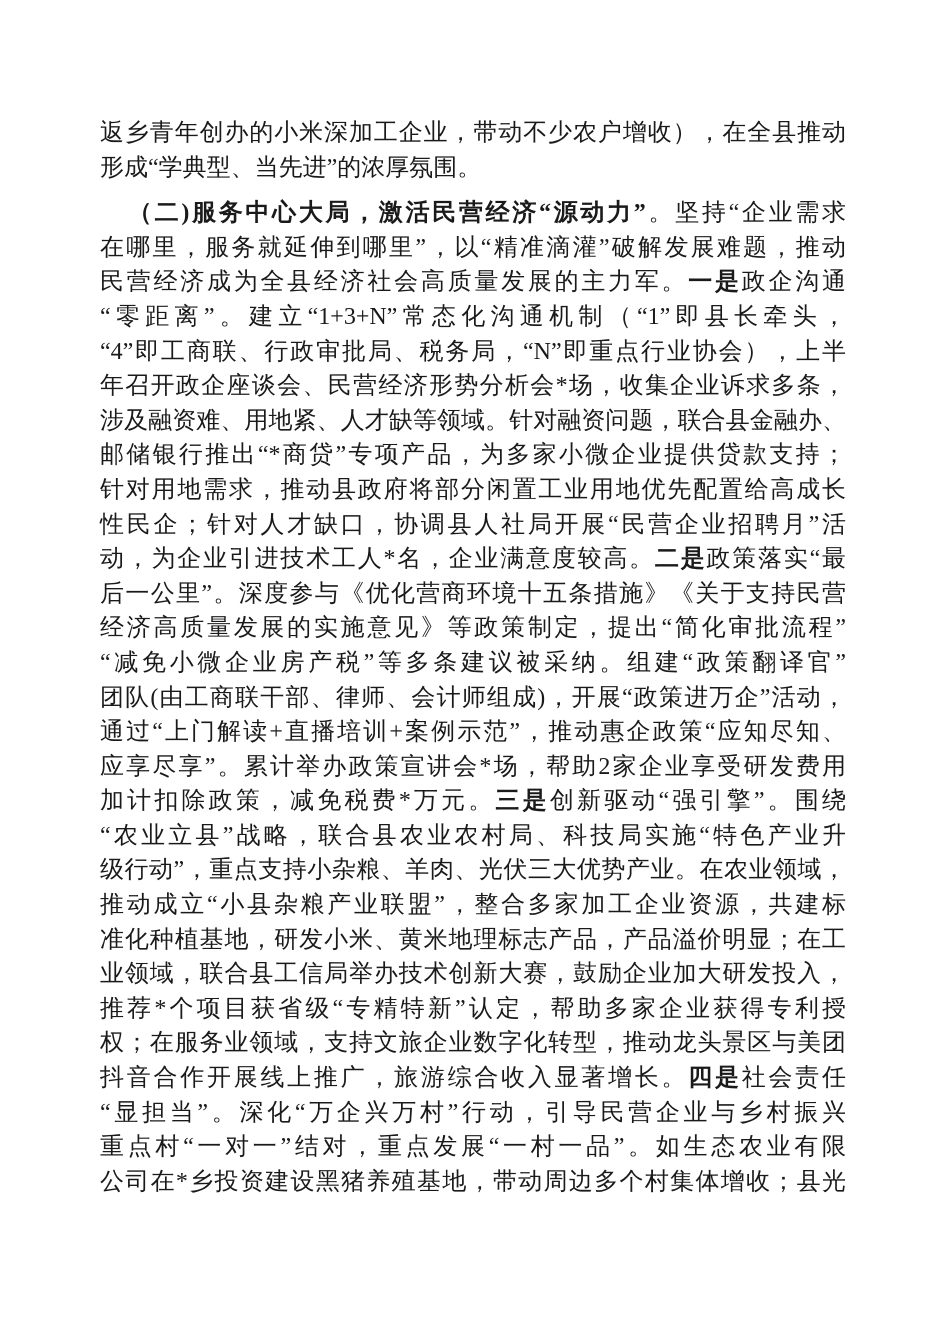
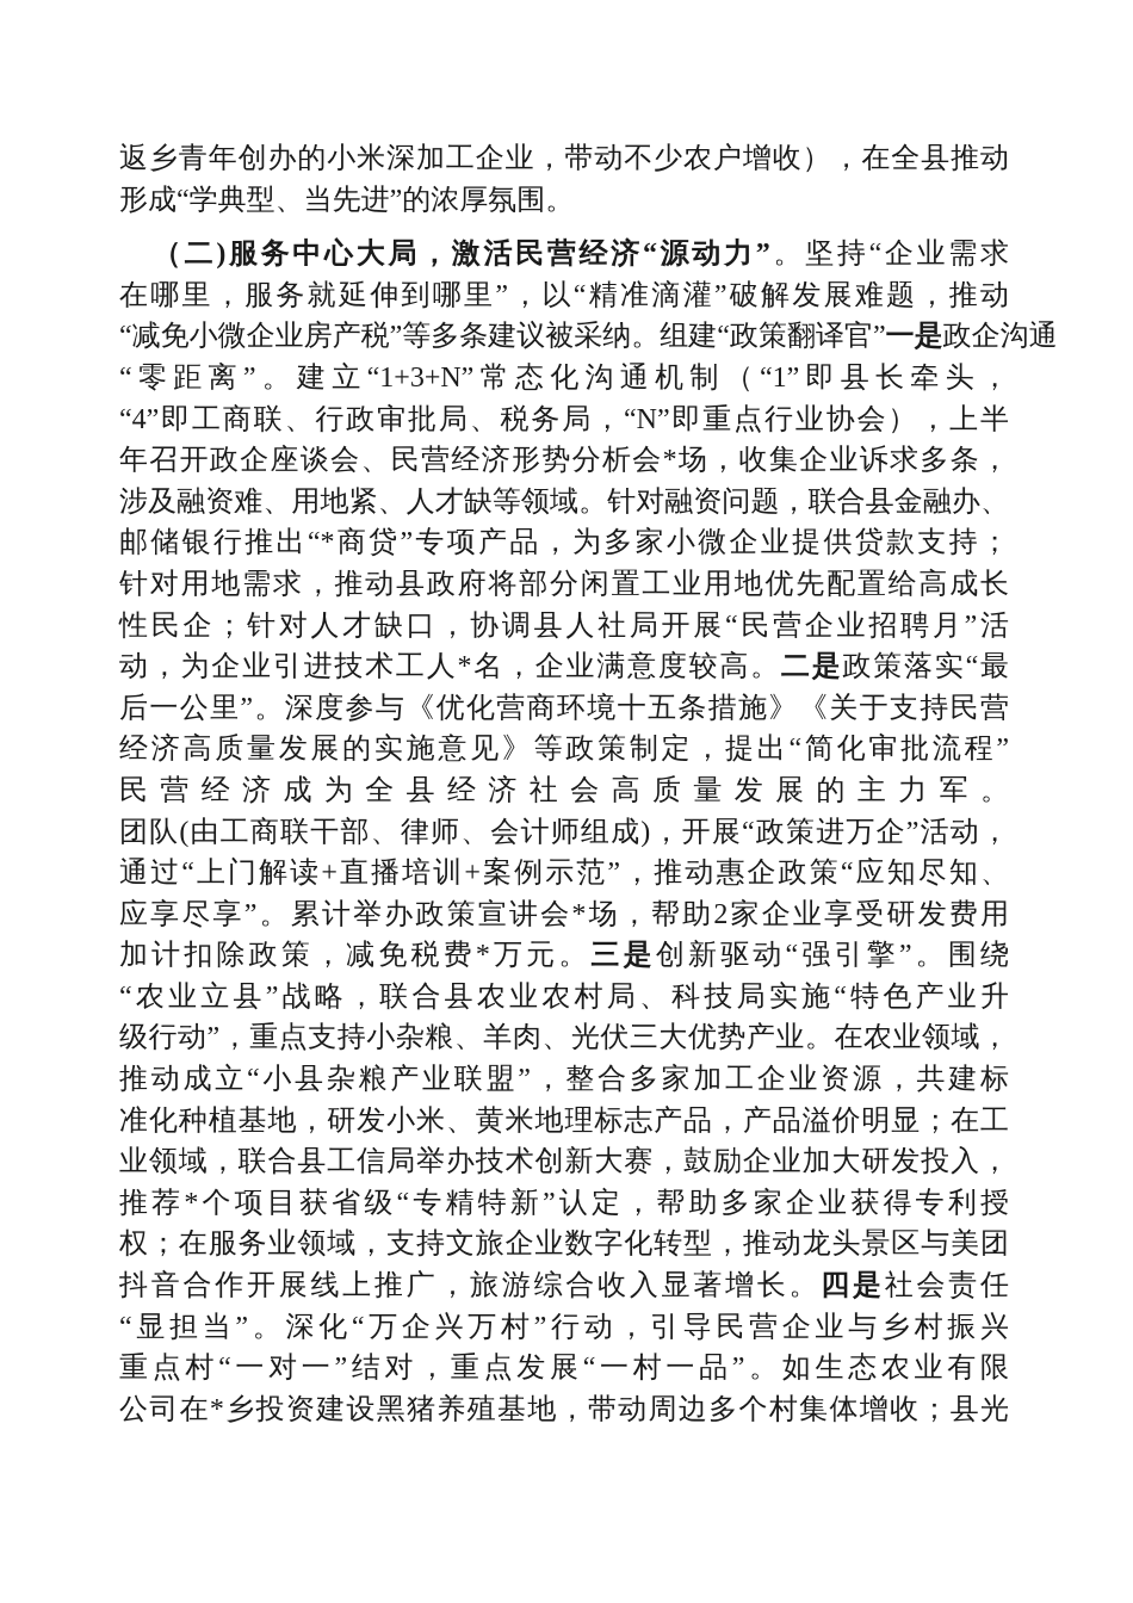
  返乡青年创办的小米深加工企业，带动不少农户增收），在全县推动
  形成“学典型、当先进”的浓厚氛围。
  （二)服务中心大局，激活民营经济“源动力”。坚持“企业需求
  在哪里，服务就延伸到哪里”，以“精准滴灌”破解发展难题，推动
- 民营经济成为全县经济社会高质量发展的主力军。一是政企沟通
+ “减免小微企业房产税”等多条建议被采纳。组建“政策翻译官”一是政企沟通
  “零距离”。建立“1+3+N”常态化沟通机制（“1”即县长牵头，
  “4”即工商联、行政审批局、税务局，“N”即重点行业协会），上半
  年召开政企座谈会、民营经济形势分析会*场，收集企业诉求多条，
  涉及融资难、用地紧、人才缺等领域。针对融资问题，联合县金融办、
  邮储银行推出“*商贷”专项产品，为多家小微企业提供贷款支持；
  针对用地需求，推动县政府将部分闲置工业用地优先配置给高成长
  性民企；针对人才缺口，协调县人社局开展“民营企业招聘月”活
  动，为企业引进技术工人*名，企业满意度较高。二是政策落实“最
  后一公里”。深度参与《优化营商环境十五条措施》《关于支持民营
  经济高质量发展的实施意见》等政策制定，提出“简化审批流程”
- “减免小微企业房产税”等多条建议被采纳。组建“政策翻译官”
+ 民营经济成为全县经济社会高质量发展的主力军。
  团队(由工商联干部、律师、会计师组成)，开展“政策进万企”活动，
  通过“上门解读+直播培训+案例示范”，推动惠企政策“应知尽知、
  应享尽享”。累计举办政策宣讲会*场，帮助2家企业享受研发费用
  加计扣除政策，减免税费*万元。三是创新驱动“强引擎”。围绕
  “农业立县”战略，联合县农业农村局、科技局实施“特色产业升
  级行动”，重点支持小杂粮、羊肉、光伏三大优势产业。在农业领域，
  推动成立“小县杂粮产业联盟”，整合多家加工企业资源，共建标
  准化种植基地，研发小米、黄米地理标志产品，产品溢价明显；在工
  业领域，联合县工信局举办技术创新大赛，鼓励企业加大研发投入，
  推荐*个项目获省级“专精特新”认定，帮助多家企业获得专利授
  权；在服务业领域，支持文旅企业数字化转型，推动龙头景区与美团
  抖音合作开展线上推广，旅游综合收入显著增长。四是社会责任
  “显担当”。深化“万企兴万村”行动，引导民营企业与乡村振兴
  重点村“一对一”结对，重点发展“一村一品”。如生态农业有限
  公司在*乡投资建设黑猪养殖基地，带动周边多个村集体增收；县光
